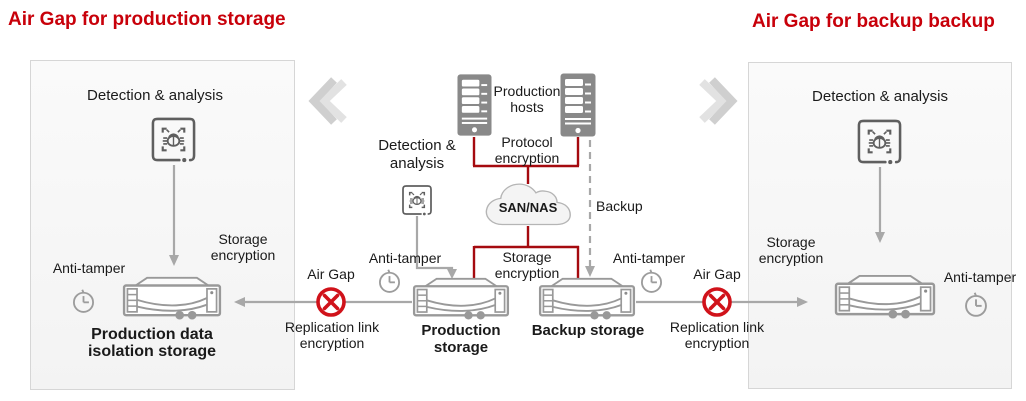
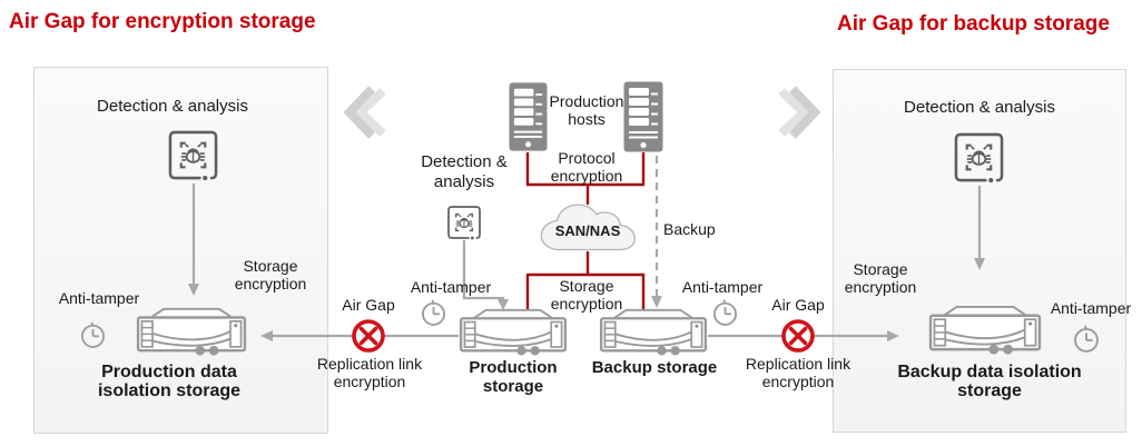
- Air Gap for production storage
+ Air Gap for encryption storage
- Air Gap for backup backup
+ Air Gap for backup storage
  Detection & analysis
  Storage encryption
  Anti-tamper
  Production data isolation storage
  Production hosts
  Protocol encryption
  Detection & analysis
  SAN/NAS
  Backup
  Storage encryption
  Anti-tamper
  Anti-tamper
  Production storage
  Backup storage
  Air Gap
  Replication link encryption
  Air Gap
  Replication link encryption
  Detection & analysis
  Storage encryption
  Anti-tamper
+ Backup data isolation storage
